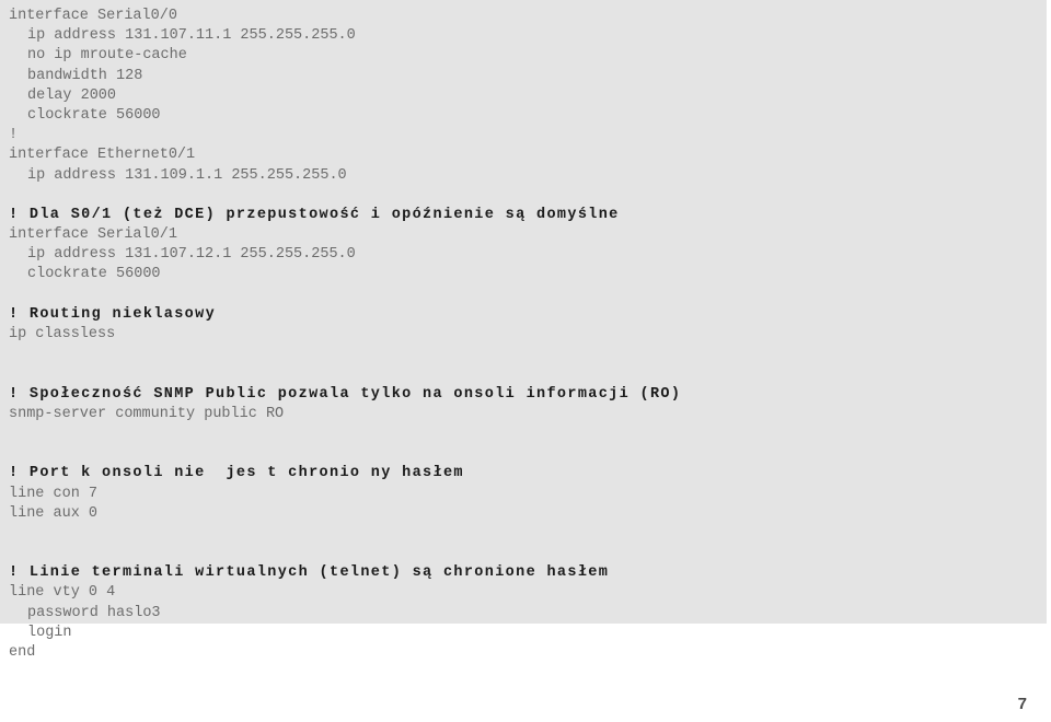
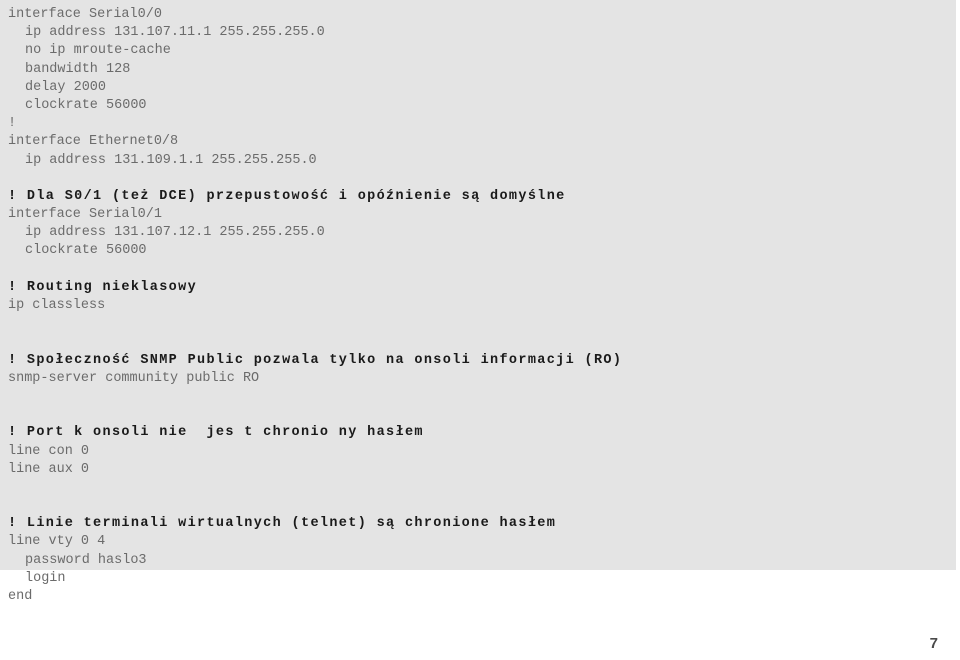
  interface Serial0/0
  ip address 131.107.11.1 255.255.255.0
  no ip mroute-cache
  bandwidth 128
  delay 2000
  clockrate 56000
  !
- interface Ethernet0/1
+ interface Ethernet0/8
  ip address 131.109.1.1 255.255.255.0
  ! Dla S0/1 (też DCE) przepustowość i opóźnienie są domyślne
  interface Serial0/1
  ip address 131.107.12.1 255.255.255.0
  clockrate 56000
  ! Routing nieklasowy
  ip classless
  ! Społeczność SNMP Public pozwala tylko na onsoli informacji (RO)
  snmp-server community public RO
  ! Port k onsoli nie jes t chronio ny hasłem
- line con 7
+ line con 0
  line aux 0
  ! Linie terminali wirtualnych (telnet) są chronione hasłem
  line vty 0 4
  password haslo3
  login
  end
  7
